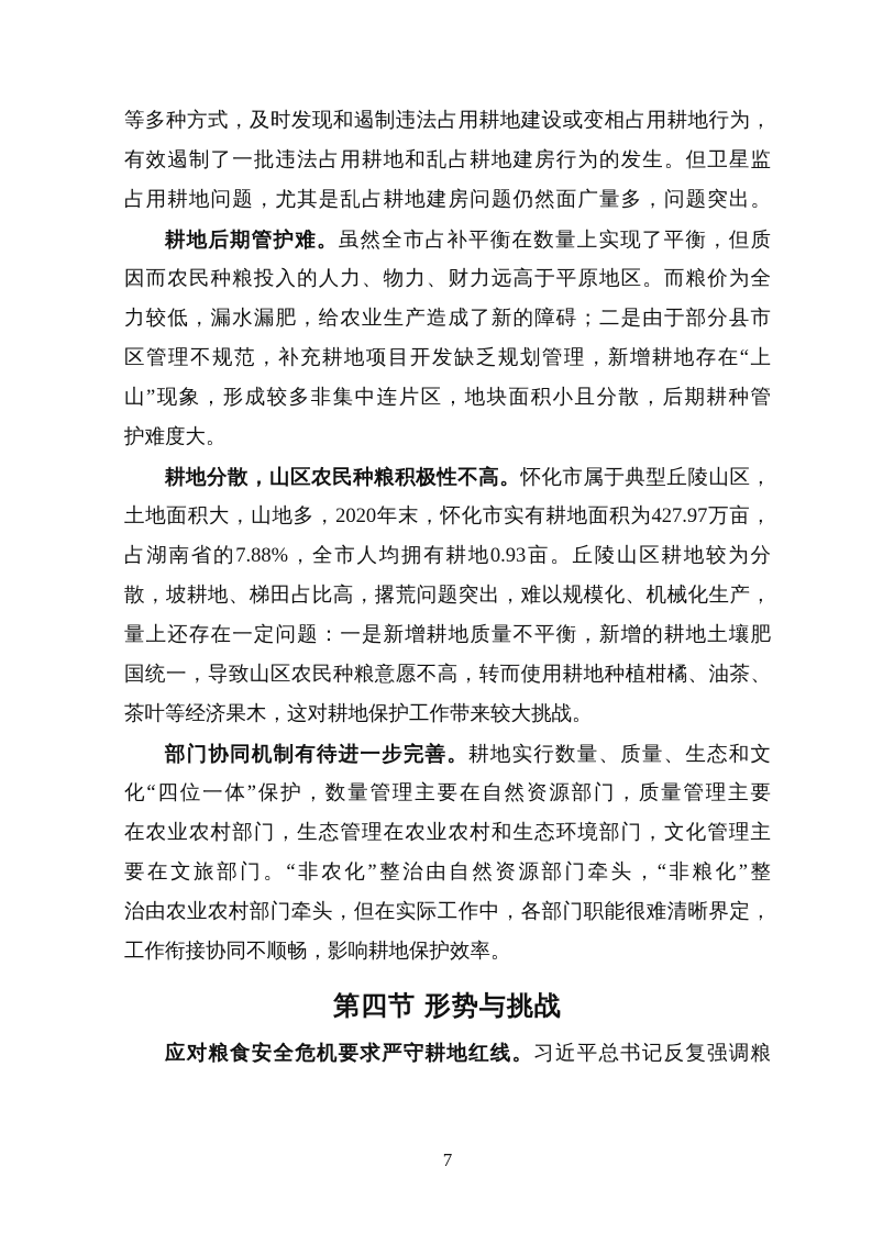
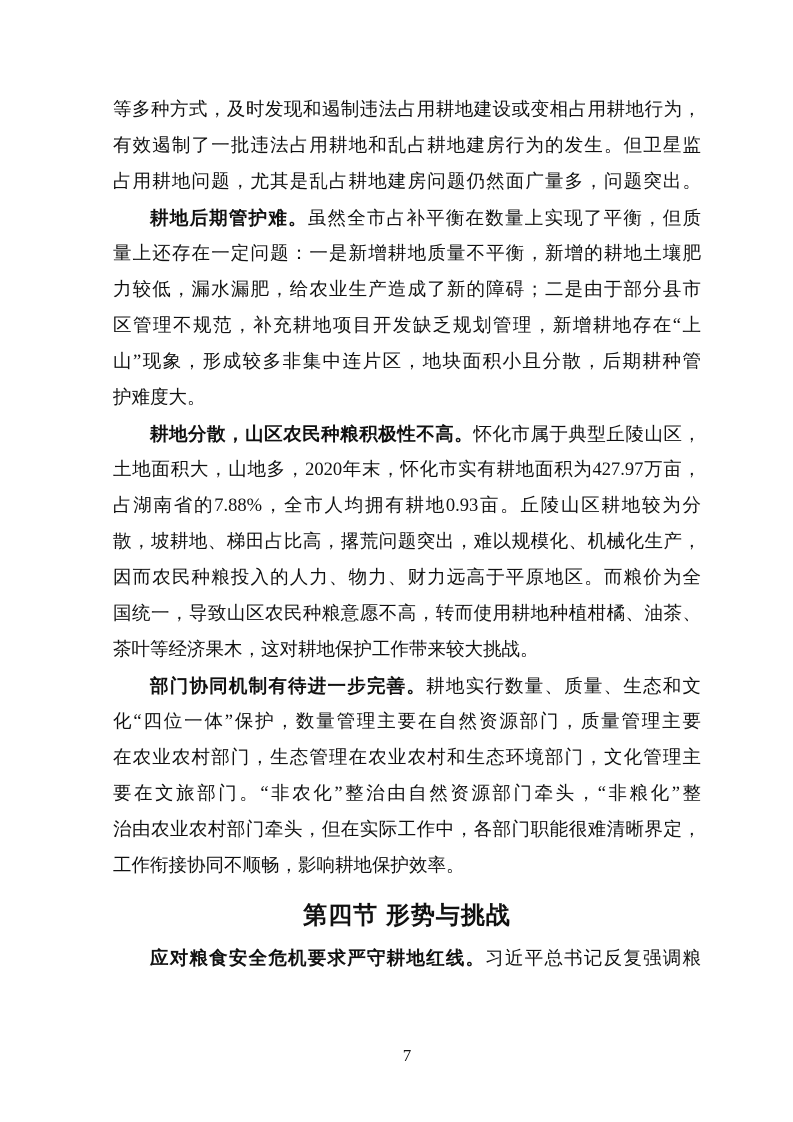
  等多种方式，及时发现和遏制违法占用耕地建设或变相占用耕地行为，
  有效遏制了一批违法占用耕地和乱占耕地建房行为的发生。但卫星监
  占用耕地问题，尤其是乱占耕地建房问题仍然面广量多，问题突出。
  耕地后期管护难。虽然全市占补平衡在数量上实现了平衡，但质
- 因而农民种粮投入的人力、物力、财力远高于平原地区。而粮价为全
+ 量上还存在一定问题：一是新增耕地质量不平衡，新增的耕地土壤肥
  力较低，漏水漏肥，给农业生产造成了新的障碍；二是由于部分县市
  区管理不规范，补充耕地项目开发缺乏规划管理，新增耕地存在“上
  山”现象，形成较多非集中连片区，地块面积小且分散，后期耕种管
  护难度大。
  耕地分散，山区农民种粮积极性不高。怀化市属于典型丘陵山区，
  土地面积大，山地多，2020年末，怀化市实有耕地面积为427.97万亩，
  占湖南省的7.88%，全市人均拥有耕地0.93亩。丘陵山区耕地较为分
  散，坡耕地、梯田占比高，撂荒问题突出，难以规模化、机械化生产，
- 量上还存在一定问题：一是新增耕地质量不平衡，新增的耕地土壤肥
+ 因而农民种粮投入的人力、物力、财力远高于平原地区。而粮价为全
  国统一，导致山区农民种粮意愿不高，转而使用耕地种植柑橘、油茶、
  茶叶等经济果木，这对耕地保护工作带来较大挑战。
  部门协同机制有待进一步完善。耕地实行数量、质量、生态和文
  化“四位一体”保护，数量管理主要在自然资源部门，质量管理主要
  在农业农村部门，生态管理在农业农村和生态环境部门，文化管理主
  要在文旅部门。“非农化”整治由自然资源部门牵头，“非粮化”整
  治由农业农村部门牵头，但在实际工作中，各部门职能很难清晰界定，
  工作衔接协同不顺畅，影响耕地保护效率。
  第四节 形势与挑战
  应对粮食安全危机要求严守耕地红线。习近平总书记反复强调粮
  7
